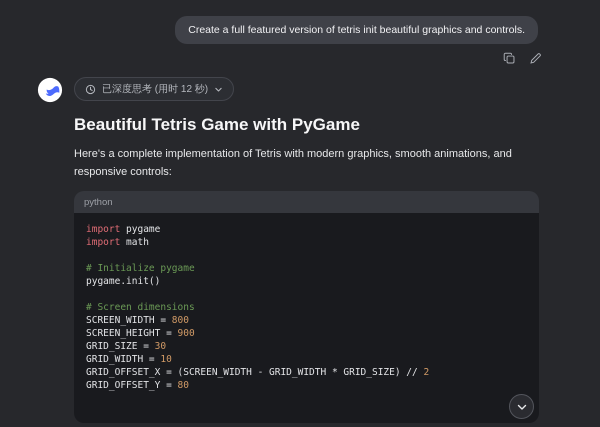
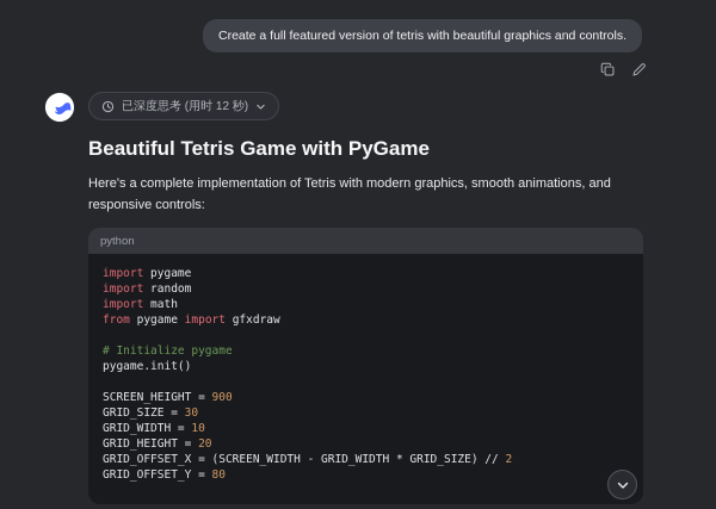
- Create a full featured version of tetris init beautiful graphics and controls.
+ Create a full featured version of tetris with beautiful graphics and controls.
  已深度思考 (用时 12 秒)
  Beautiful Tetris Game with PyGame
  Here's a complete implementation of Tetris with modern graphics, smooth animations, and responsive controls:
  python
  import pygame
+ import random
  import math
+ from pygame import gfxdraw
  # Initialize pygame
  pygame.init()
- # Screen dimensions
- SCREEN_WIDTH = 800
  SCREEN_HEIGHT = 900
  GRID_SIZE = 30
  GRID_WIDTH = 10
+ GRID_HEIGHT = 20
  GRID_OFFSET_X = (SCREEN_WIDTH - GRID_WIDTH * GRID_SIZE) // 2
  GRID_OFFSET_Y = 80
